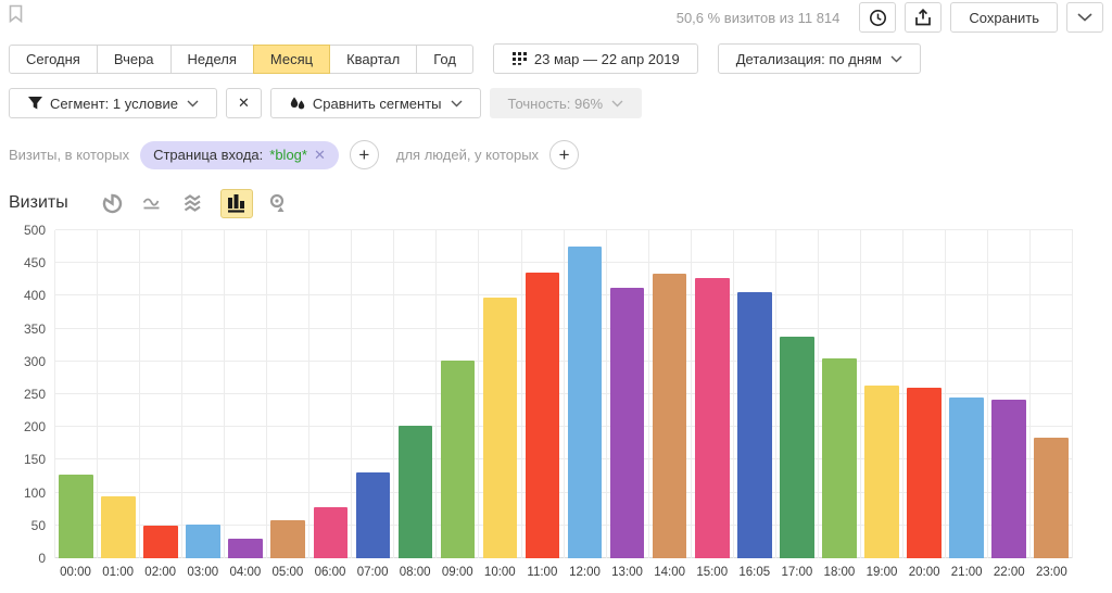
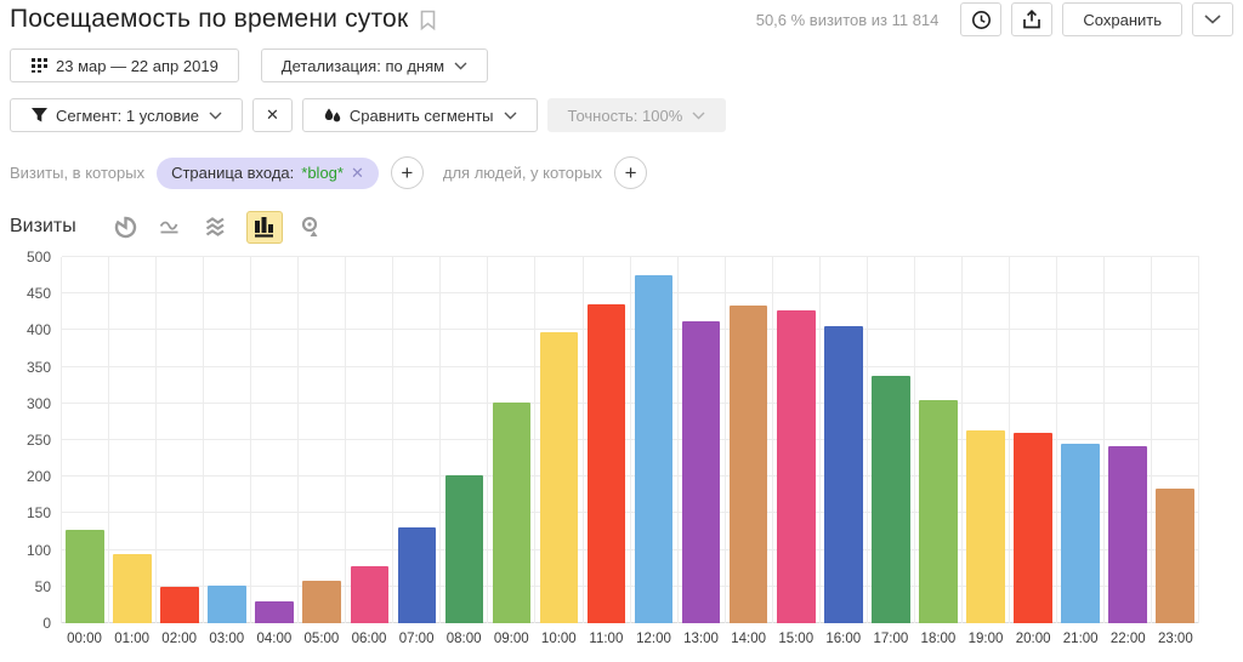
+ Посещаемость по времени суток
  50,6 % визитов из 11 814
  Сохранить
- Сегодня
- Вчера
- Неделя
- Месяц
- Квартал
- Год
  23 мар — 22 апр 2019
  Детализация: по дням
  Сегмент: 1 условие
  ✕
  Сравнить сегменты
- Точность: 96%
+ Точность: 100%
  Визиты, в которых
  Страница входа:
  *blog*
  ✕
  +
  для людей, у которых
  +
  Визиты
  0
  50
  100
  150
  200
  250
  300
  350
  400
  450
  500
  00:00
  01:00
  02:00
  03:00
  04:00
  05:00
  06:00
  07:00
  08:00
  09:00
  10:00
  11:00
  12:00
  13:00
  14:00
  15:00
- 16:05
+ 16:00
  17:00
  18:00
  19:00
  20:00
  21:00
  22:00
  23:00
